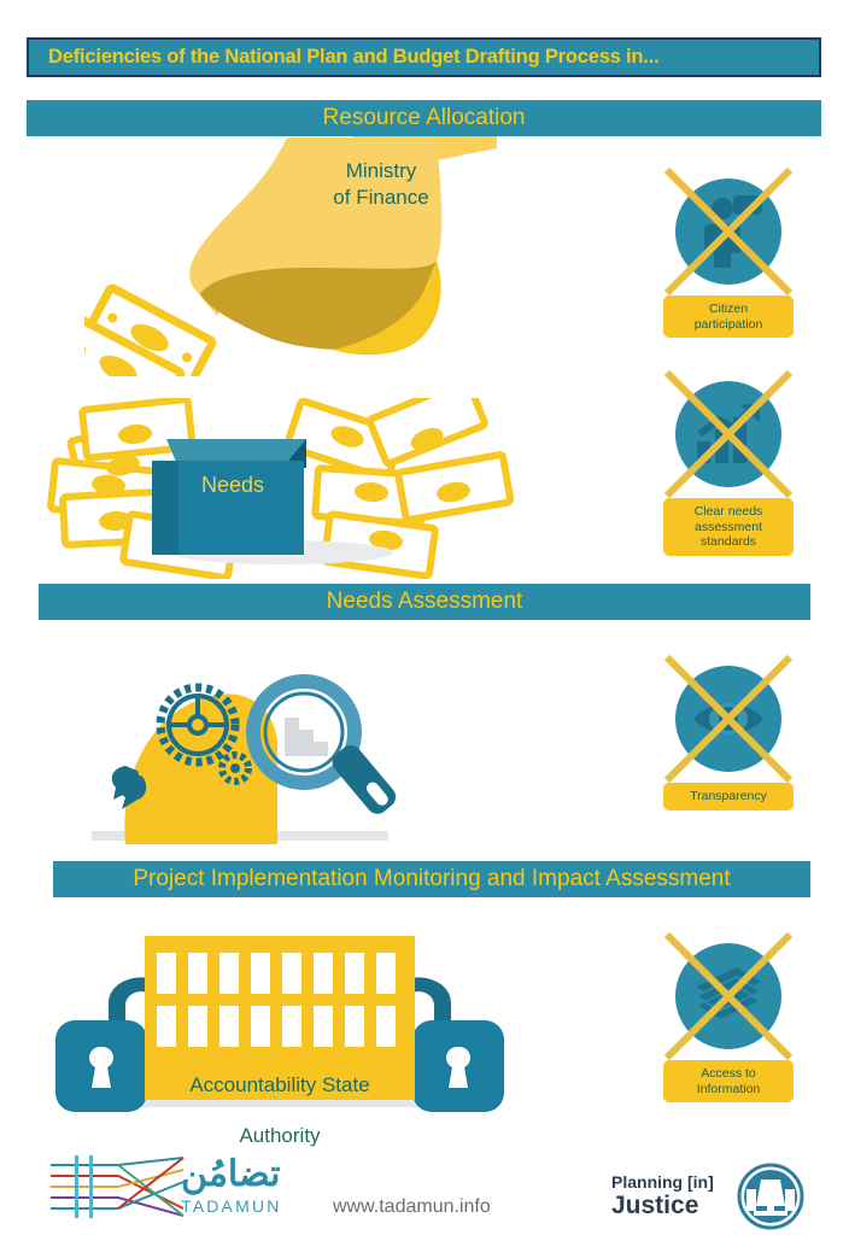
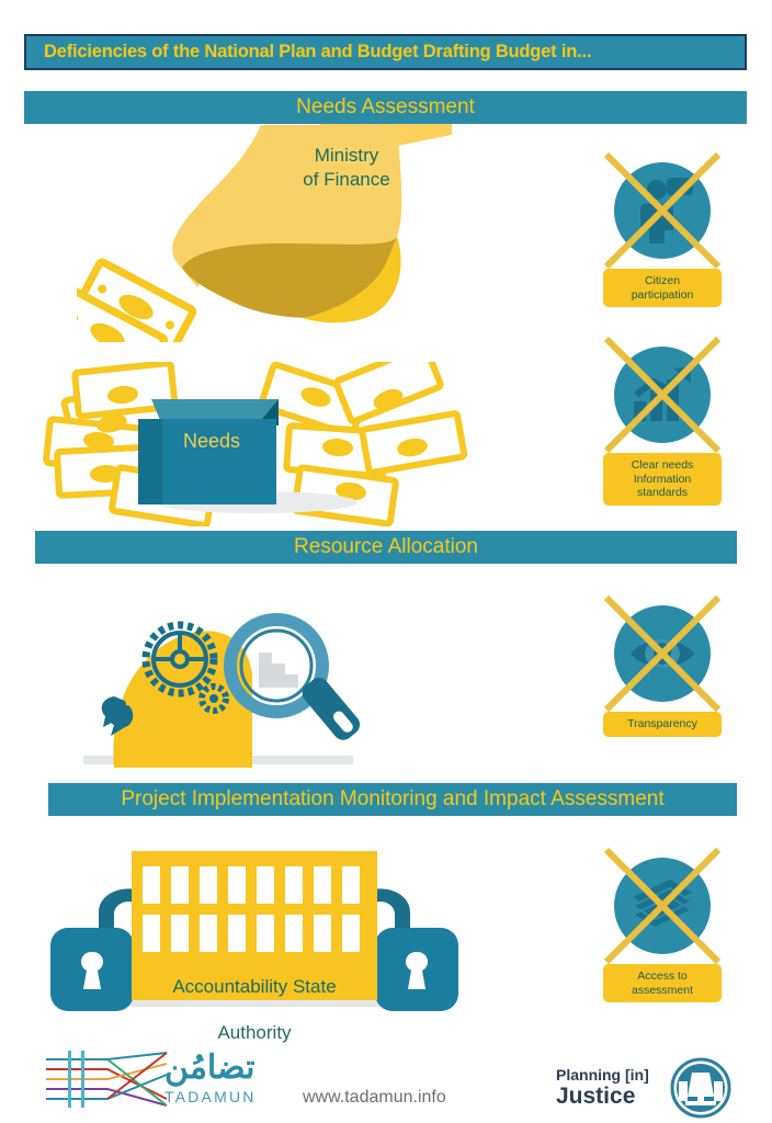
- Deficiencies of the National Plan and Budget Drafting Process in...
+ Deficiencies of the National Plan and Budget Drafting Budget in...
- Resource Allocation
+ Needs Assessment
  Ministry
  of Finance
  Needs
  Citizen
  participation
  Clear needs
- assessment
+ Information
  standards
- Needs Assessment
+ Resource Allocation
  Transparency
  Project Implementation Monitoring and Impact Assessment
  Accountability State
  Authority
  Access to
- Information
+ assessment
  تضامُن
  TADAMUN
  www.tadamun.info
  Planning [in]
  Justice
